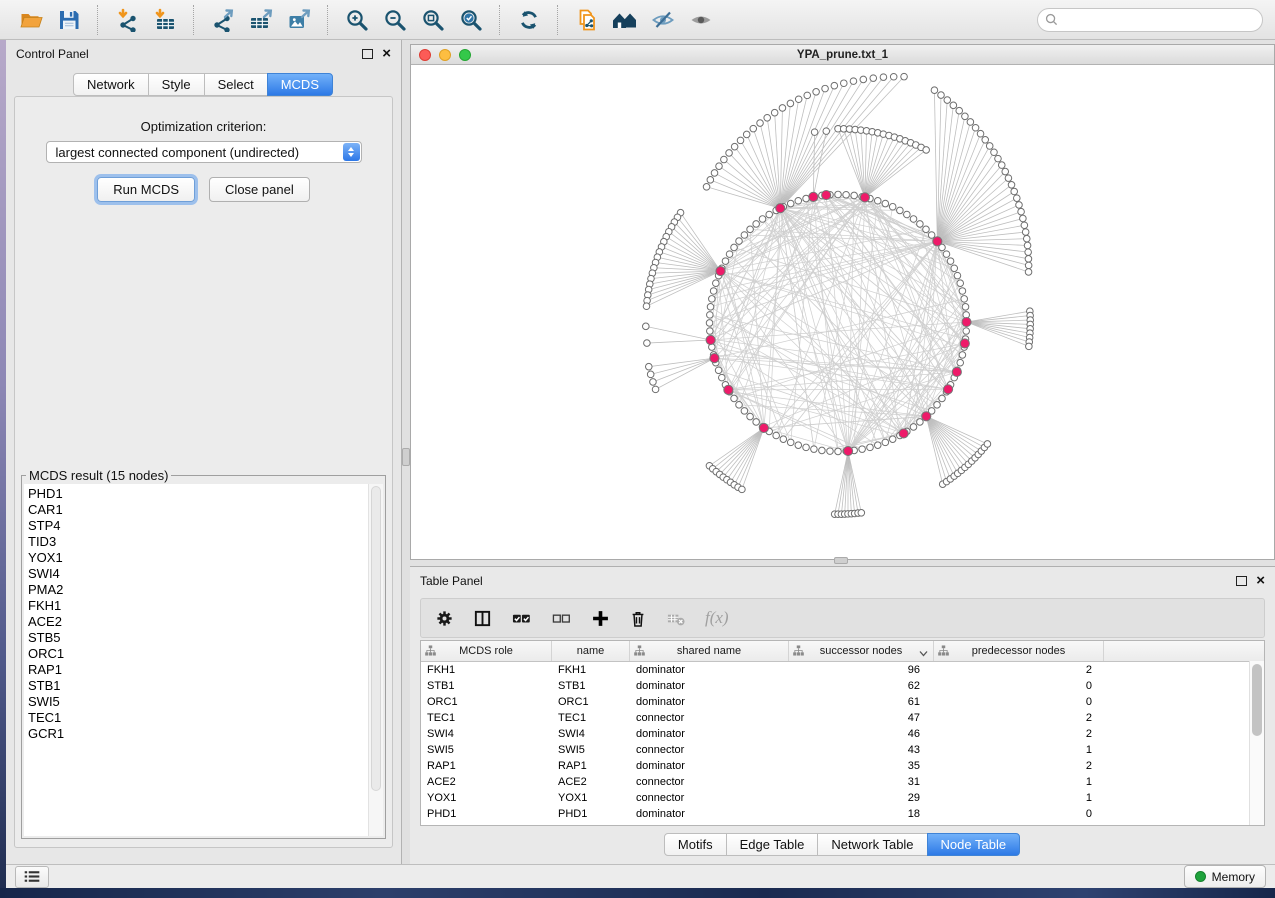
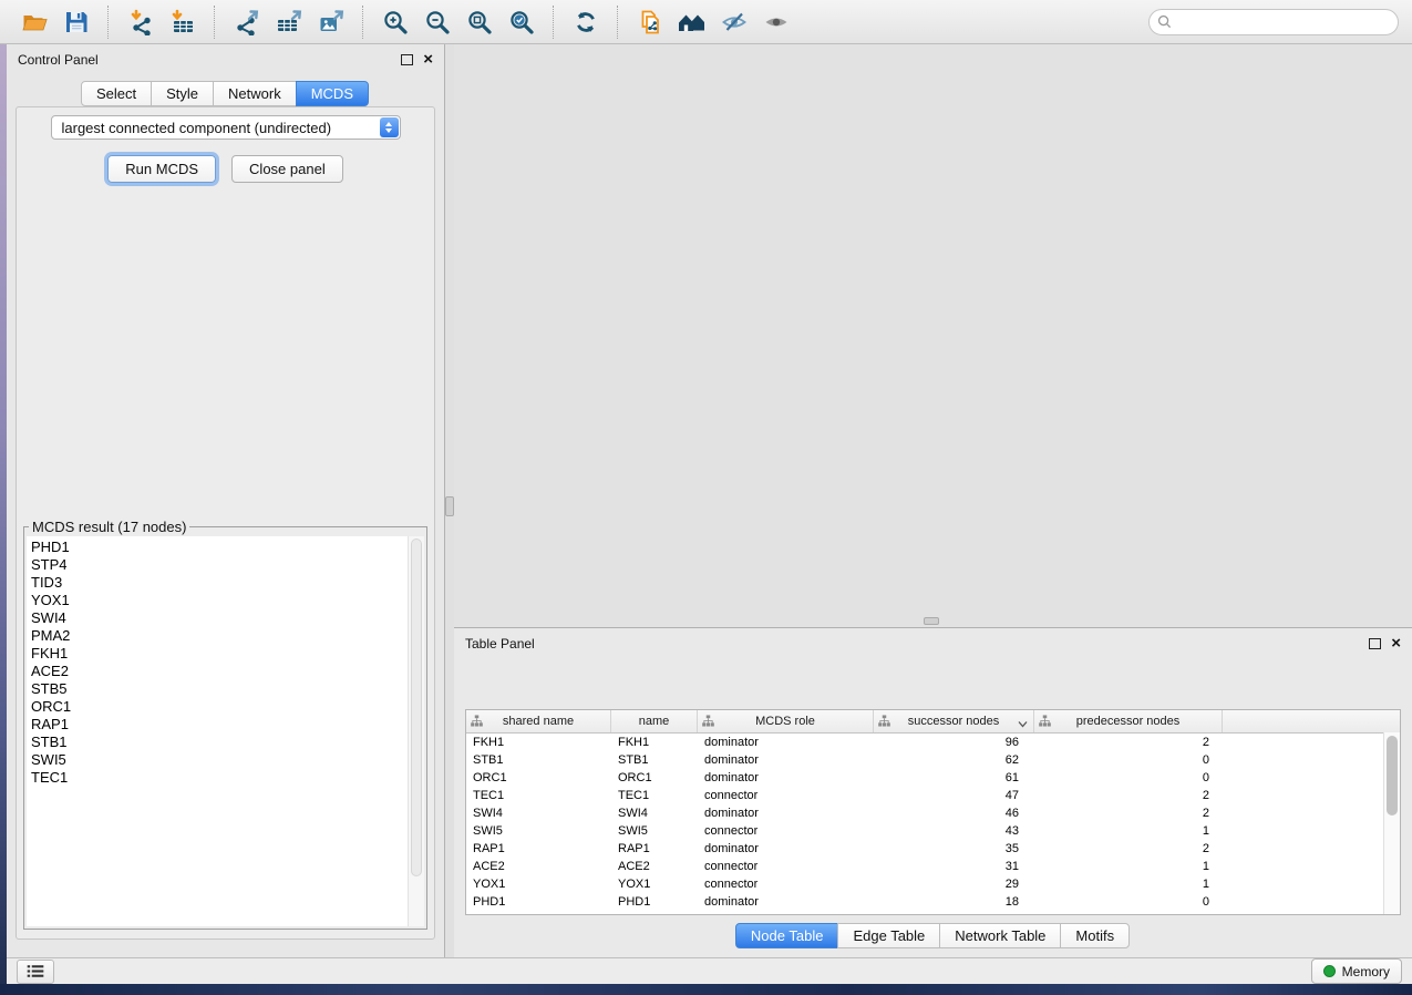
  Control Panel
  ×
- Network
+ Select
  Style
- Select
+ Network
  MCDS
- Optimization criterion:
  largest connected component (undirected)
  Run MCDS
  Close panel
- MCDS result (15 nodes)
+ MCDS result (17 nodes)
  PHD1
- CAR1
  STP4
  TID3
  YOX1
  SWI4
  PMA2
  FKH1
  ACE2
  STB5
  ORC1
  RAP1
  STB1
  SWI5
  TEC1
- GCR1
- YPA_prune.txt_1
  Table Panel
  ×
- f(x)
- MCDS role
+ shared name
  name
- shared name
+ MCDS role
  successor nodes
  predecessor nodes
  FKH1
  FKH1
  dominator
  96
  2
  STB1
  STB1
  dominator
  62
  0
  ORC1
  ORC1
  dominator
  61
  0
  TEC1
  TEC1
  connector
  47
  2
  SWI4
  SWI4
  dominator
  46
  2
  SWI5
  SWI5
  connector
  43
  1
  RAP1
  RAP1
  dominator
  35
  2
  ACE2
  ACE2
  connector
  31
  1
  YOX1
  YOX1
  connector
  29
  1
  PHD1
  PHD1
  dominator
  18
  0
- Motifs
+ Node Table
  Edge Table
  Network Table
- Node Table
+ Motifs
  Memory
